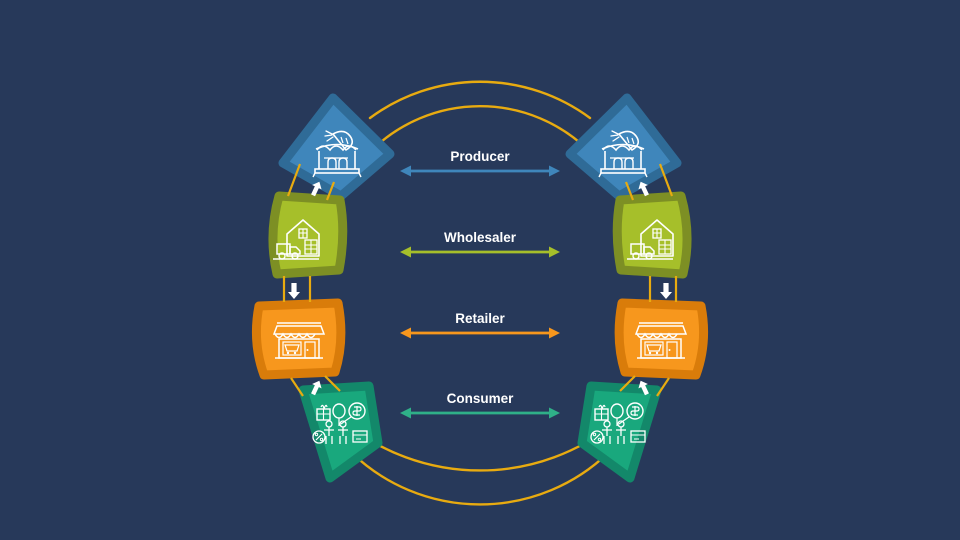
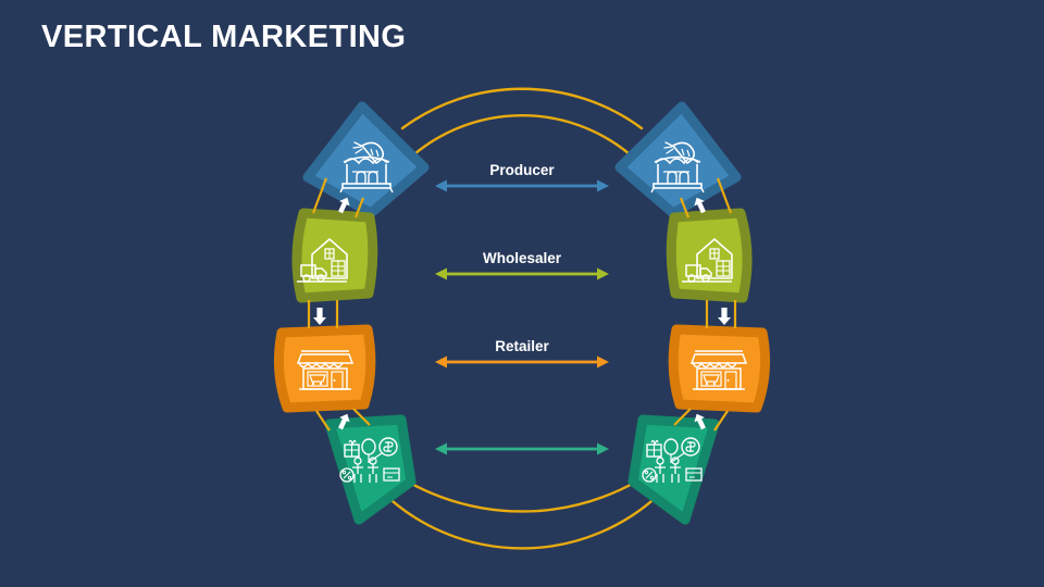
+ VERTICAL MARKETING
  Producer
  Wholesaler
  Retailer
- Consumer
